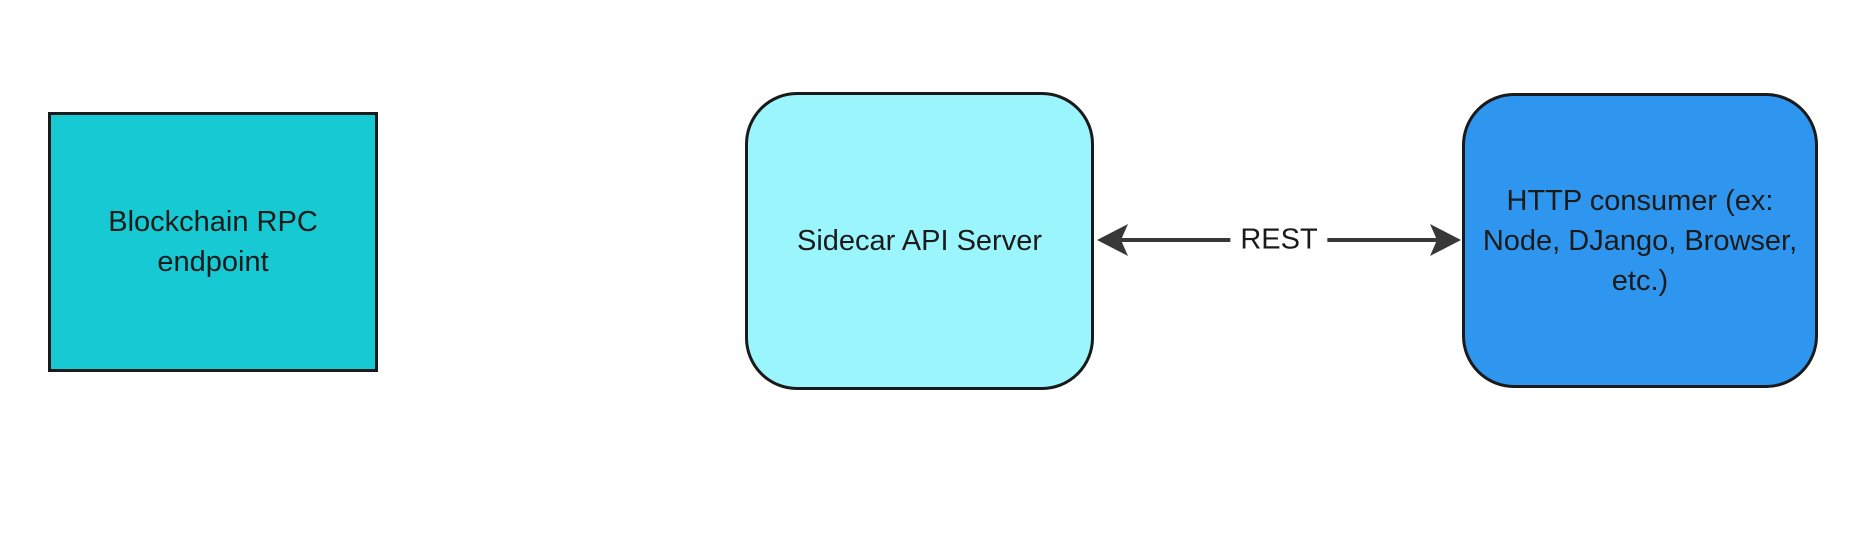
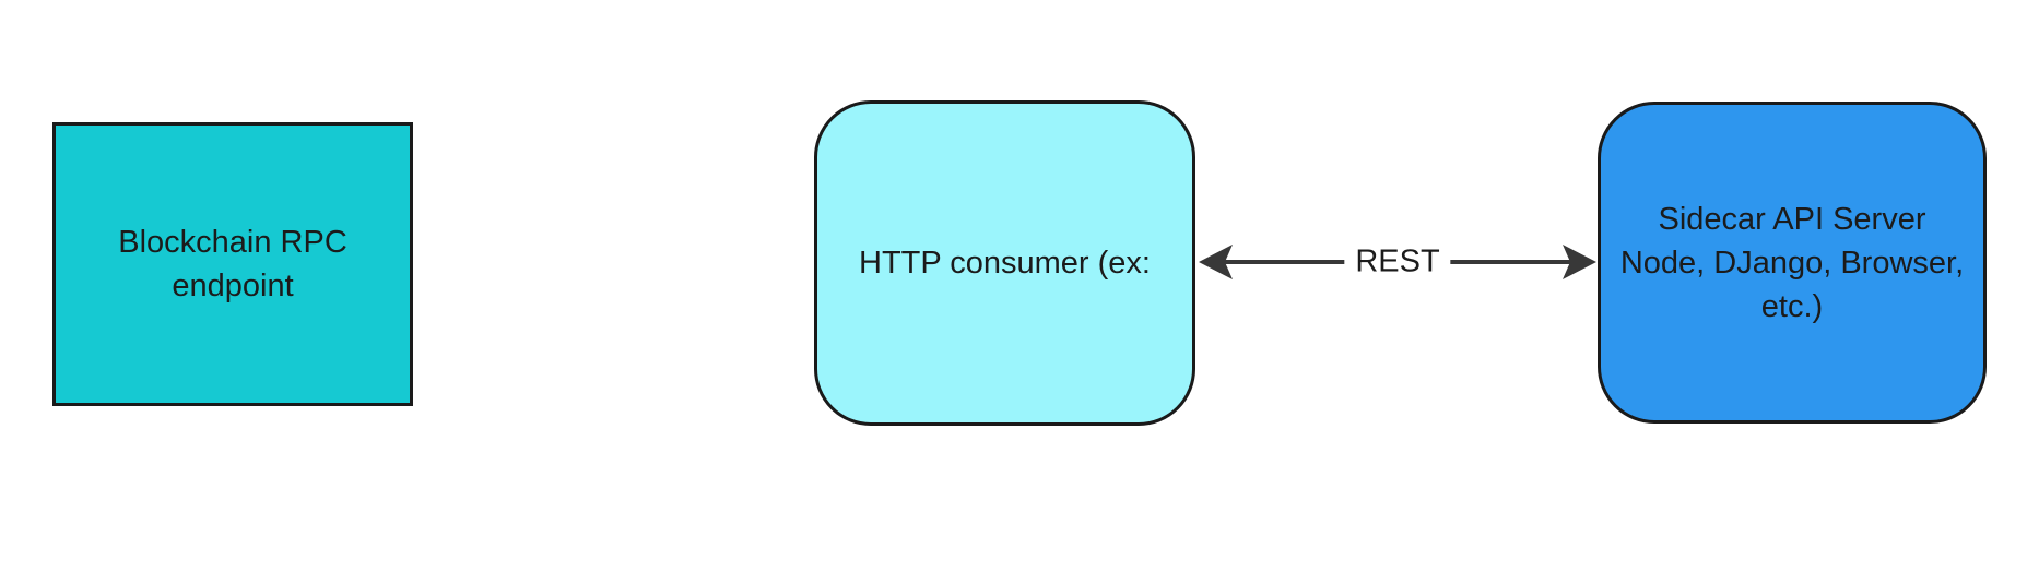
  Blockchain RPC
  endpoint
- Sidecar API Server
+ HTTP consumer (ex:
  REST
- HTTP consumer (ex:
+ Sidecar API Server
  Node, DJango, Browser,
  etc.)
